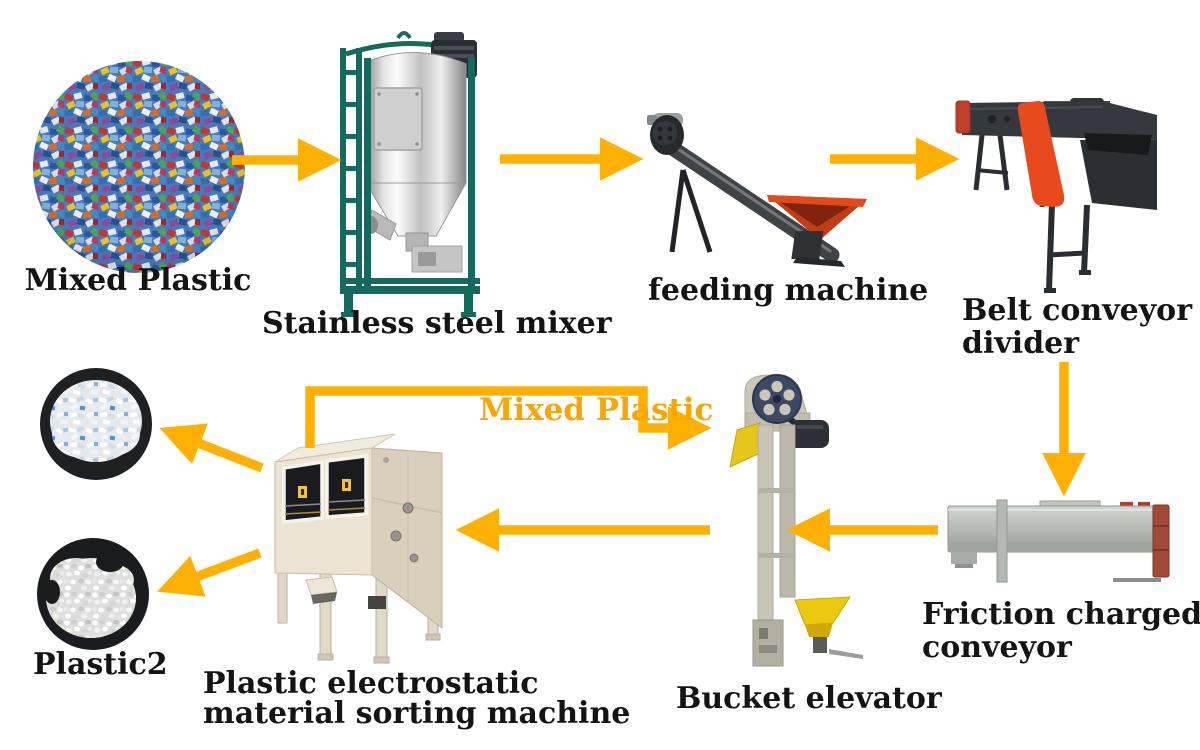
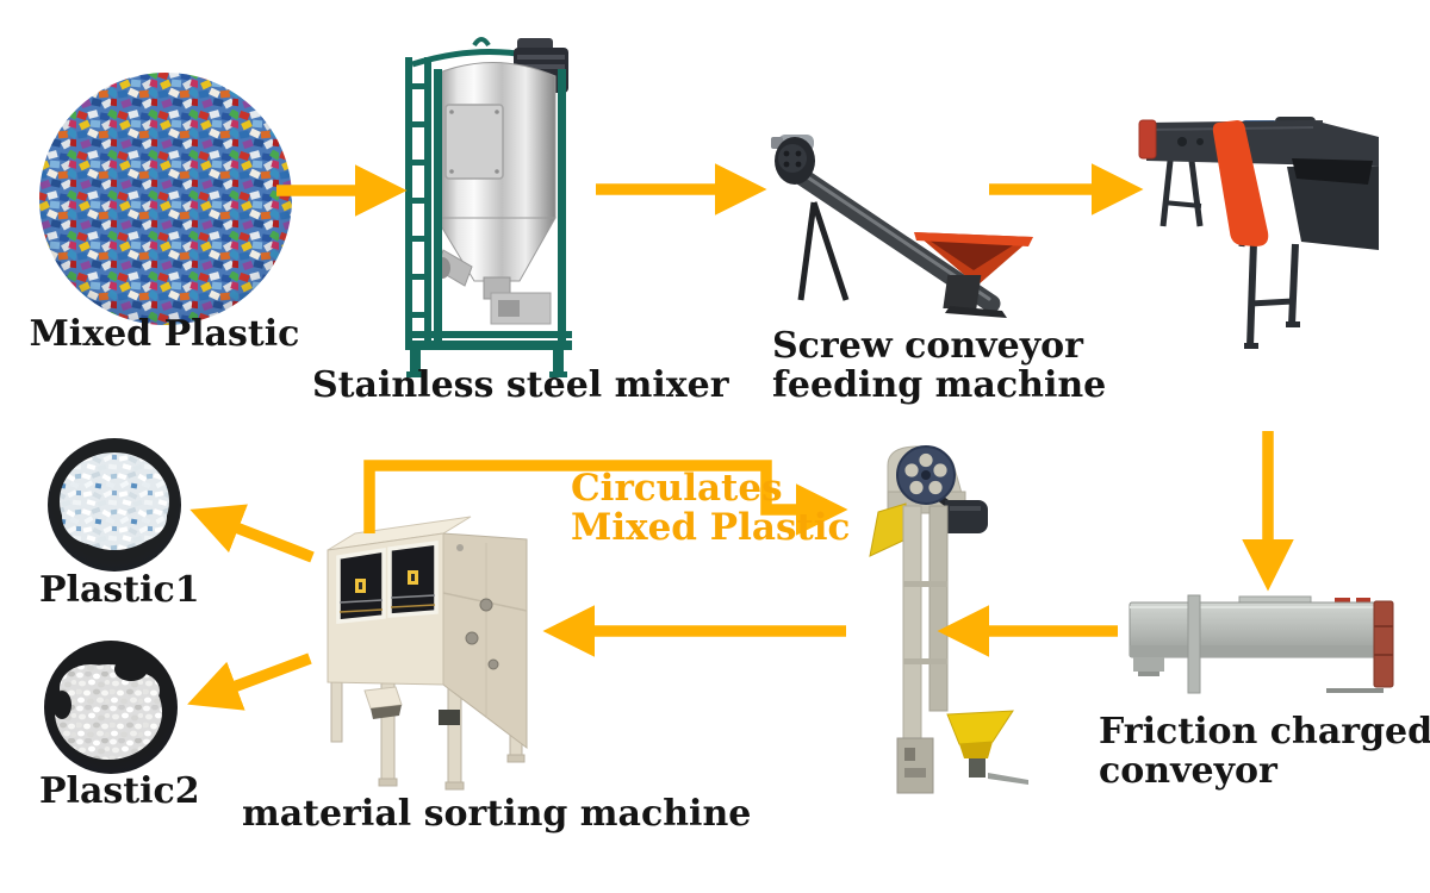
  Mixed Plastic
  Stainless steel mixer
+ Screw conveyor
  feeding machine
- Belt conveyor
- divider
  Friction charged
  conveyor
- Bucket elevator
- Plastic electrostatic
  material sorting machine
+ Plastic1
  Plastic2
+ Circulates
  Mixed Plastic
